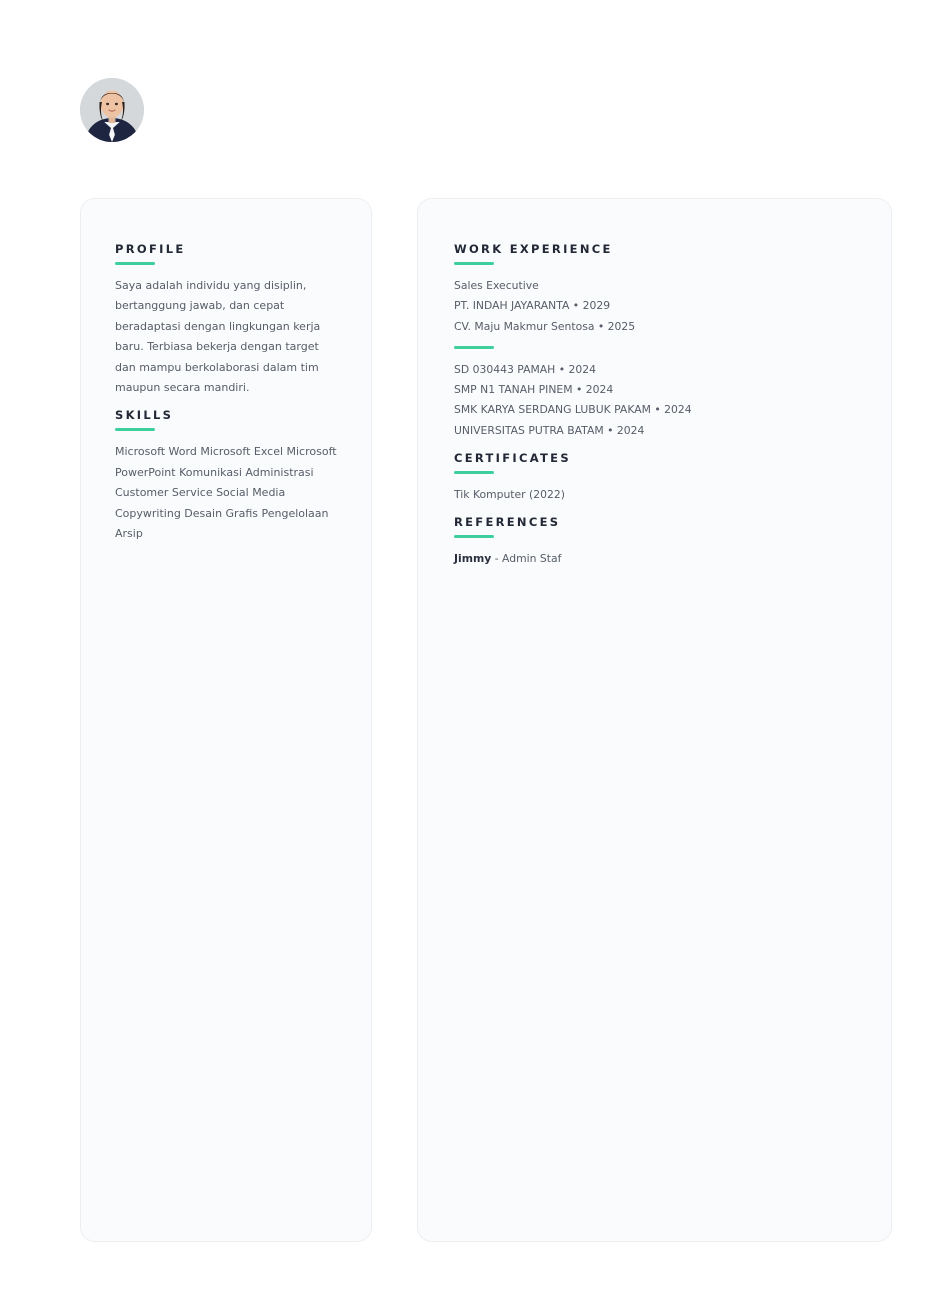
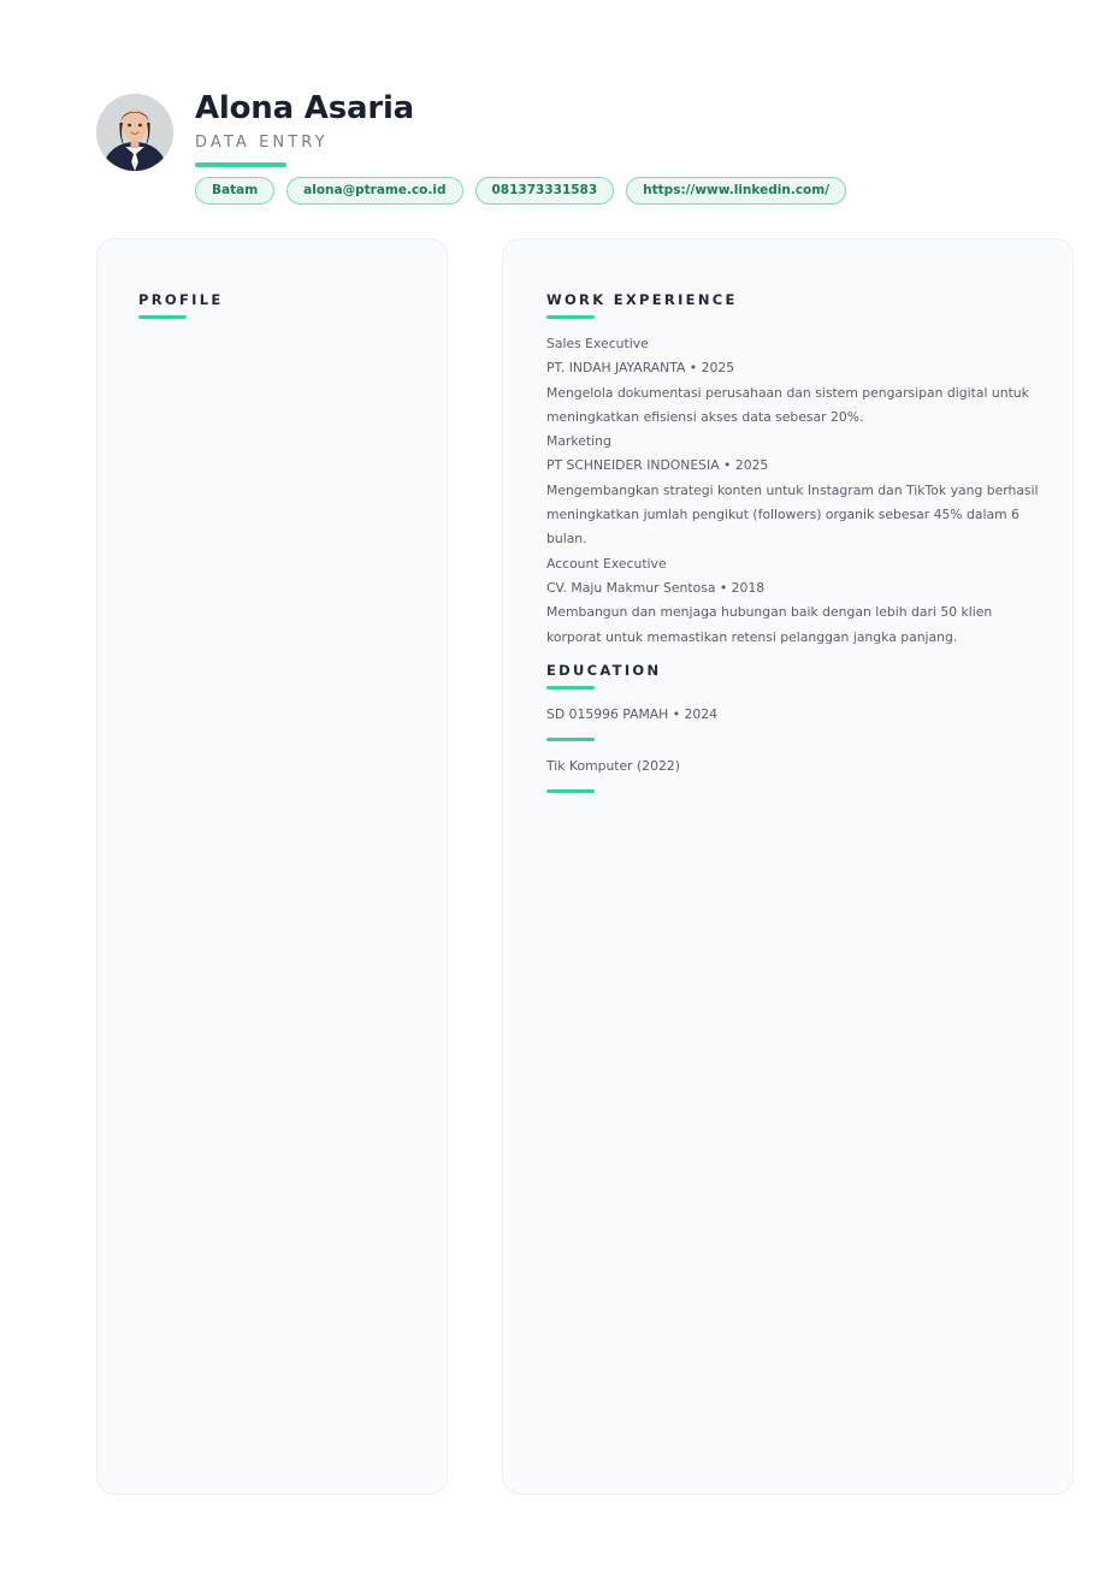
+ Alona Asaria
+ DATA ENTRY
+ Batam
+ alona@ptrame.co.id
+ 081373331583
+ https://www.linkedin.com/
  PROFILE
- Saya adalah individu yang disiplin, bertanggung jawab, dan cepat beradaptasi dengan lingkungan kerja baru. Terbiasa bekerja dengan target dan mampu berkolaborasi dalam tim maupun secara mandiri.
- SKILLS
- Microsoft Word Microsoft Excel Microsoft PowerPoint Komunikasi Administrasi Customer Service Social Media Copywriting Desain Grafis Pengelolaan Arsip
  WORK EXPERIENCE
  Sales Executive
- PT. INDAH JAYARANTA • 2029
+ PT. INDAH JAYARANTA • 2025
+ Mengelola dokumentasi perusahaan dan sistem pengarsipan digital untuk meningkatkan efisiensi akses data sebesar 20%.
+ Marketing
+ PT SCHNEIDER INDONESIA • 2025
+ Mengembangkan strategi konten untuk Instagram dan TikTok yang berhasil meningkatkan jumlah pengikut (followers) organik sebesar 45% dalam 6 bulan.
+ Account Executive
- CV. Maju Makmur Sentosa • 2025
+ CV. Maju Makmur Sentosa • 2018
+ Membangun dan menjaga hubungan baik dengan lebih dari 50 klien korporat untuk memastikan retensi pelanggan jangka panjang.
+ EDUCATION
- SD 030443 PAMAH • 2024
+ SD 015996 PAMAH • 2024
- SMP N1 TANAH PINEM • 2024
- SMK KARYA SERDANG LUBUK PAKAM • 2024
- UNIVERSITAS PUTRA BATAM • 2024
- CERTIFICATES
  Tik Komputer (2022)
- REFERENCES
- Jimmy - Admin Staf
